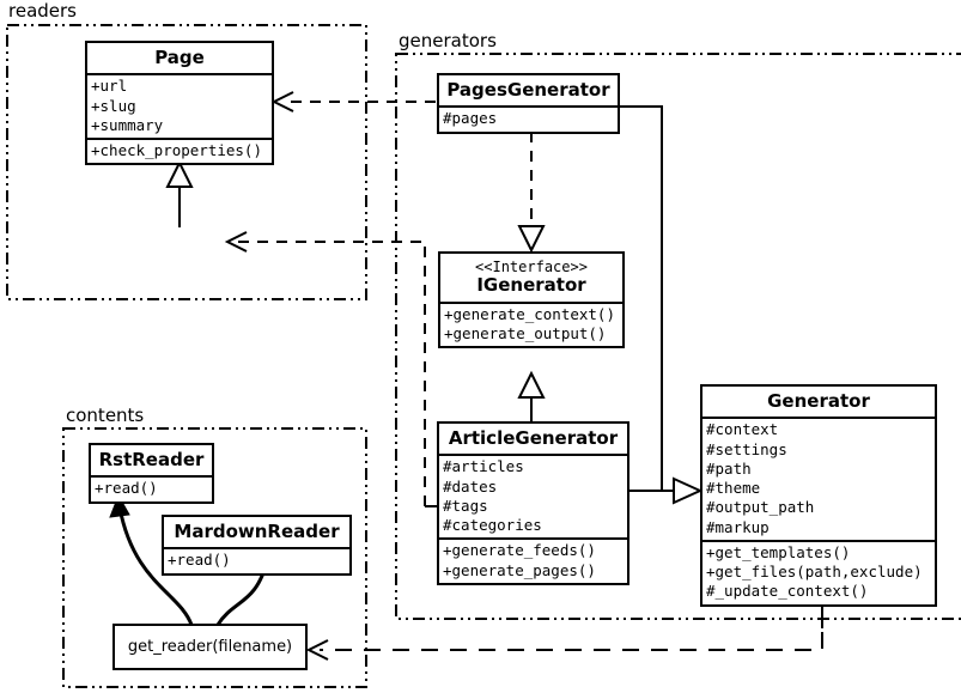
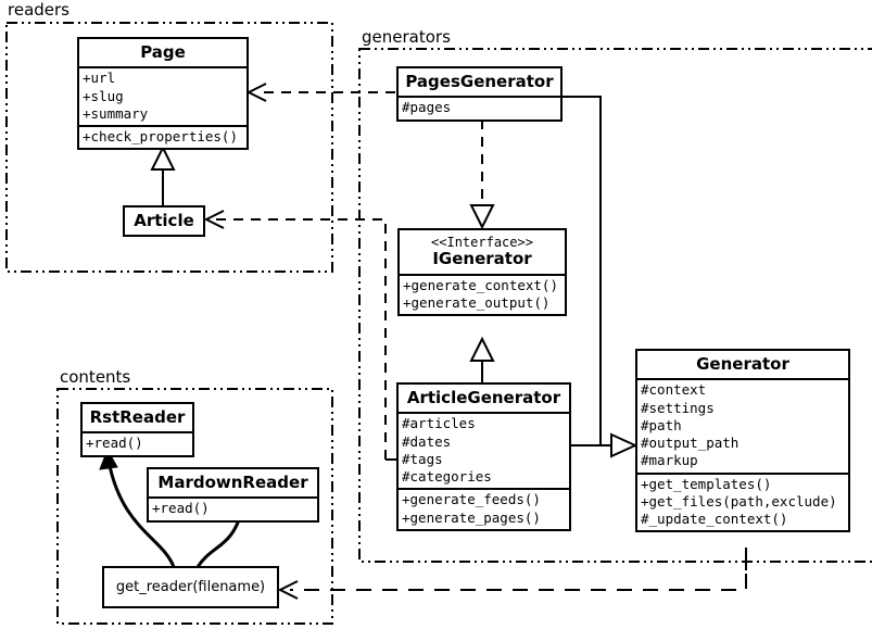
  readers
  generators
  contents
  Page
  +url
  +slug
  +summary
  +check_properties()
+ Article
  PagesGenerator
  #pages
  <<Interface>>
  IGenerator
  +generate_context()
  +generate_output()
  ArticleGenerator
  #articles
  #dates
  #tags
  #categories
  +generate_feeds()
  +generate_pages()
  Generator
  #context
  #settings
  #path
- #theme
  #output_path
  #markup
  +get_templates()
  +get_files(path,exclude)
  #_update_context()
  RstReader
  +read()
  MardownReader
  +read()
  get_reader(filename)
